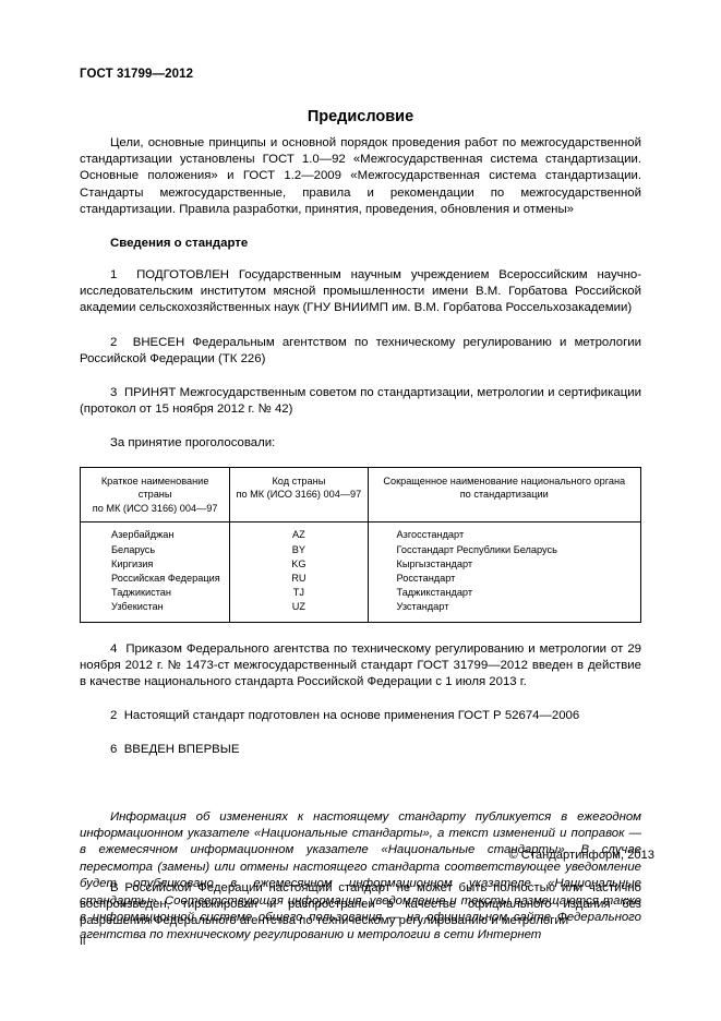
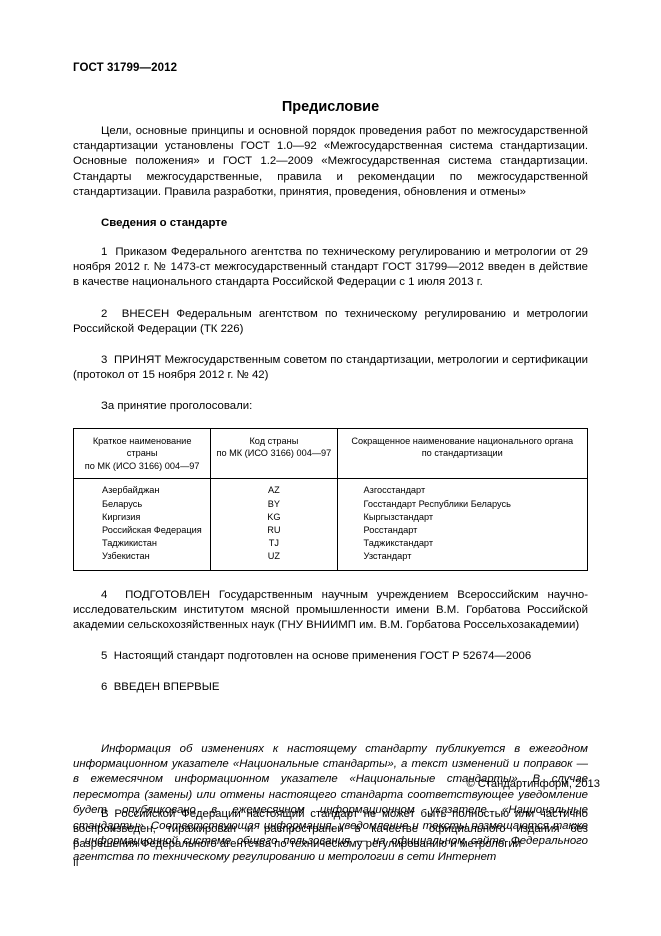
  ГОСТ 31799—2012
  Предисловие
  Цели, основные принципы и основной порядок проведения работ по межгосударственной стандартизации установлены ГОСТ 1.0—92 «Межгосударственная система стандартизации. Основные положения» и ГОСТ 1.2—2009 «Межгосударственная система стандартизации. Стандарты межгосударственные, правила и рекомендации по межгосударственной стандартизации. Правила разработки, принятия, проведения, обновления и отмены»
  Сведения о стандарте
- 1 ПОДГОТОВЛЕН Государственным научным учреждением Всероссийским научно-исследовательским институтом мясной промышленности имени В.М. Горбатова Российской академии сельскохозяйственных наук (ГНУ ВНИИМП им. В.М. Горбатова Россельхозакадемии)
+ 1 Приказом Федерального агентства по техническому регулированию и метрологии от 29 ноября 2012 г. № 1473-ст межгосударственный стандарт ГОСТ 31799—2012 введен в действие в качестве национального стандарта Российской Федерации с 1 июля 2013 г.
  2 ВНЕСЕН Федеральным агентством по техническому регулированию и метрологии Российской Федерации (ТК 226)
  3 ПРИНЯТ Межгосударственным советом по стандартизации, метрологии и сертификации (протокол от 15 ноября 2012 г. № 42)
  За принятие проголосовали:
  Краткое наименование страны по МК (ИСО 3166) 004—97	Код страны по МК (ИСО 3166) 004—97	Сокращенное наименование национального органа по стандартизации
  Азербайджан Беларусь Киргизия Российская Федерация Таджикистан Узбекистан	AZ BY KG RU TJ UZ	Азгосстандарт Госстандарт Республики Беларусь Кыргызстандарт Росстандарт Таджикстандарт Узстандарт
- 4 Приказом Федерального агентства по техническому регулированию и метрологии от 29 ноября 2012 г. № 1473-ст межгосударственный стандарт ГОСТ 31799—2012 введен в действие в качестве национального стандарта Российской Федерации с 1 июля 2013 г.
+ 4 ПОДГОТОВЛЕН Государственным научным учреждением Всероссийским научно-исследовательским институтом мясной промышленности имени В.М. Горбатова Российской академии сельскохозяйственных наук (ГНУ ВНИИМП им. В.М. Горбатова Россельхозакадемии)
- 2 Настоящий стандарт подготовлен на основе применения ГОСТ Р 52674—2006
+ 5 Настоящий стандарт подготовлен на основе применения ГОСТ Р 52674—2006
  6 ВВЕДЕН ВПЕРВЫЕ
  Информация об изменениях к настоящему стандарту публикуется в ежегодном информационном указателе «Национальные стандарты», а текст изменений и поправок — в ежемесячном информационном указателе «Национальные стандарты». В случае пересмотра (замены) или отмены настоящего стандарта соответствующее уведомление будет опубликовано в ежемесячном информационном указателе «Национальные стандарты». Соответствующая информация, уведомление и тексты размещаются также в информационной системе общего пользования — на официальном сайте Федерального агентства по техническому регулированию и метрологии в сети Интернет
  © Стандартинформ, 2013
  В Российской Федерации настоящий стандарт не может быть полностью или частично воспроизведен, тиражирован и распространен в качестве официального издания без разрешения Федерального агентства по техническому регулированию и метрологии
  II
